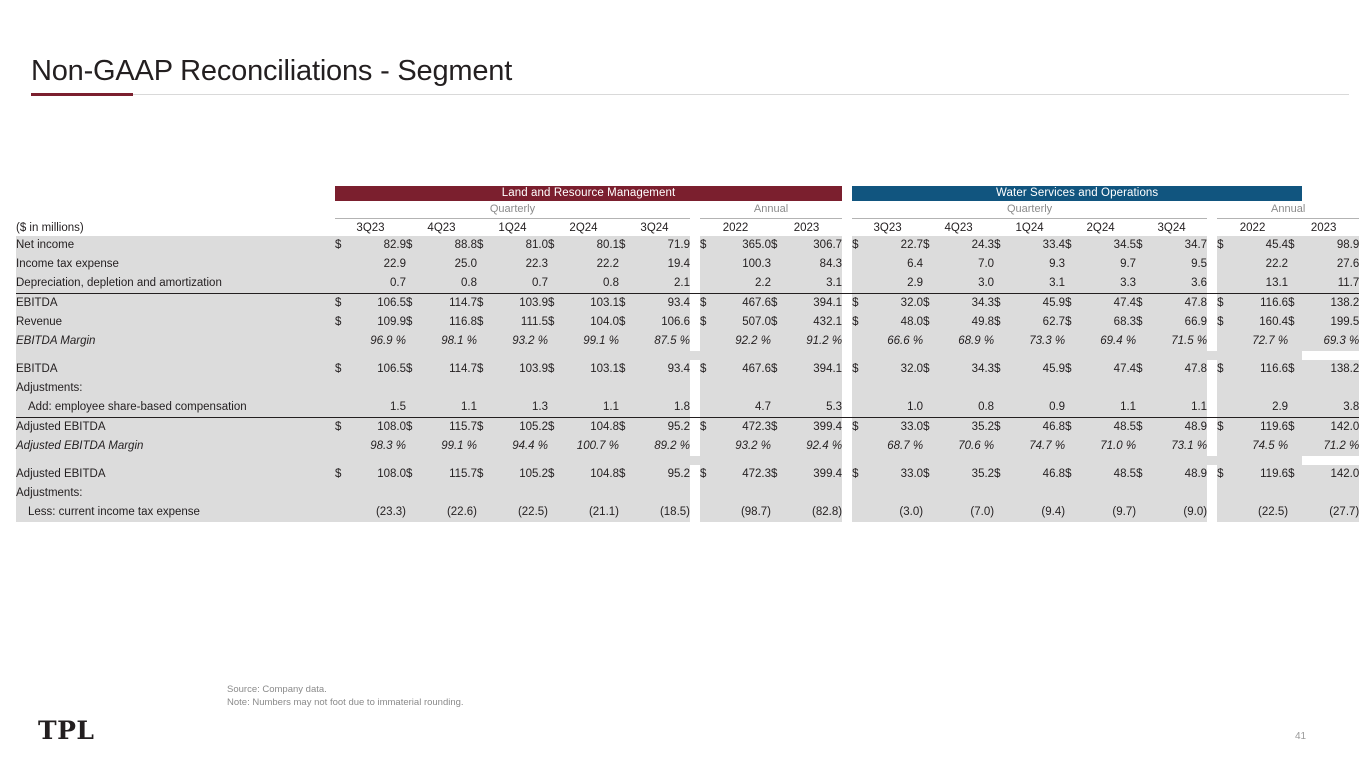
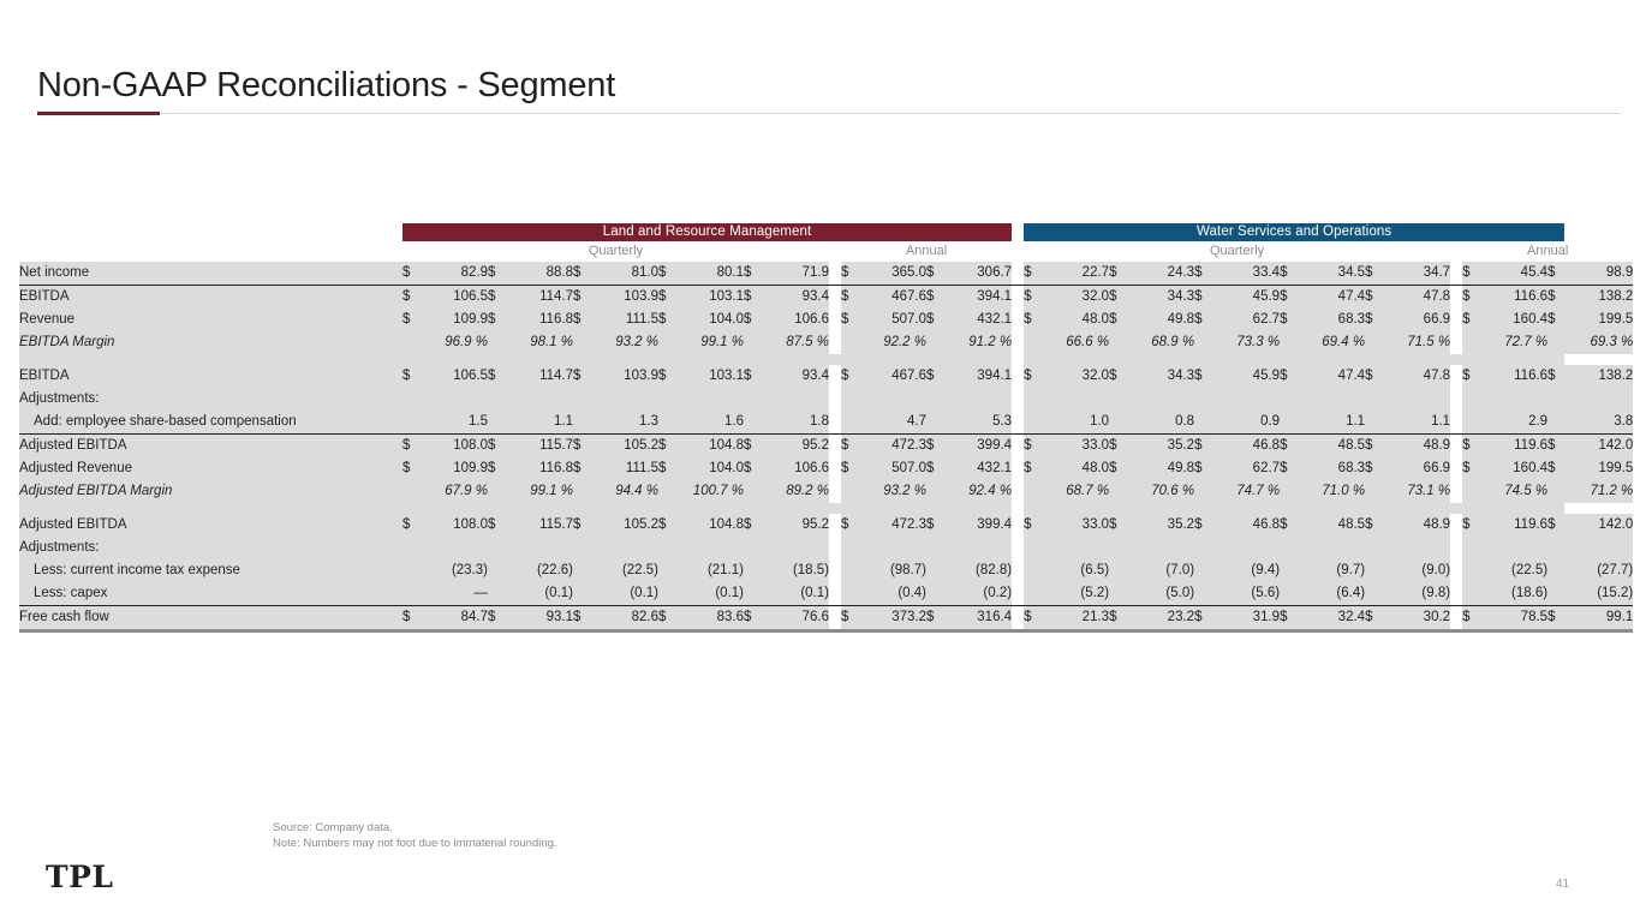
  Non-GAAP Reconciliations - Segment
  	Land and Resource Management		Water Services and Operations
  	Quarterly		Annual		Quarterly		Annual
- ($ in millions)		3Q23	4Q23	1Q24	2Q24	3Q24		2022	2023		3Q23	4Q23	1Q24	2Q24	3Q24		2022	2023
  Net income		$	82.9	$	88.8	$	81.0	$	80.1	$	71.9		$	365.0	$	306.7		$	22.7	$	24.3	$	33.4	$	34.5	$	34.7		$	45.4	$	98.9
- Income tax expense			22.9		25.0		22.3		22.2		19.4			100.3		84.3			6.4		7.0		9.3		9.7		9.5			22.2		27.6
- Depreciation, depletion and amortization			0.7		0.8		0.7		0.8		2.1			2.2		3.1			2.9		3.0		3.1		3.3		3.6			13.1		11.7
  EBITDA		$	106.5	$	114.7	$	103.9	$	103.1	$	93.4		$	467.6	$	394.1		$	32.0	$	34.3	$	45.9	$	47.4	$	47.8		$	116.6	$	138.2
  Revenue		$	109.9	$	116.8	$	111.5	$	104.0	$	106.6		$	507.0	$	432.1		$	48.0	$	49.8	$	62.7	$	68.3	$	66.9		$	160.4	$	199.5
  EBITDA Margin			96.9 %		98.1 %		93.2 %		99.1 %		87.5 %			92.2 %		91.2 %			66.6 %		68.9 %		73.3 %		69.4 %		71.5 %			72.7 %		69.3 %
  EBITDA		$	106.5	$	114.7	$	103.9	$	103.1	$	93.4		$	467.6	$	394.1		$	32.0	$	34.3	$	45.9	$	47.4	$	47.8		$	116.6	$	138.2
  Adjustments:
- Add: employee share-based compensation			1.5		1.1		1.3		1.1		1.8			4.7		5.3			1.0		0.8		0.9		1.1		1.1			2.9		3.8
+ Add: employee share-based compensation			1.5		1.1		1.3		1.6		1.8			4.7		5.3			1.0		0.8		0.9		1.1		1.1			2.9		3.8
  Adjusted EBITDA		$	108.0	$	115.7	$	105.2	$	104.8	$	95.2		$	472.3	$	399.4		$	33.0	$	35.2	$	46.8	$	48.5	$	48.9		$	119.6	$	142.0
+ Adjusted Revenue		$	109.9	$	116.8	$	111.5	$	104.0	$	106.6		$	507.0	$	432.1		$	48.0	$	49.8	$	62.7	$	68.3	$	66.9		$	160.4	$	199.5
- Adjusted EBITDA Margin			98.3 %		99.1 %		94.4 %		100.7 %		89.2 %			93.2 %		92.4 %			68.7 %		70.6 %		74.7 %		71.0 %		73.1 %			74.5 %		71.2 %
+ Adjusted EBITDA Margin			67.9 %		99.1 %		94.4 %		100.7 %		89.2 %			93.2 %		92.4 %			68.7 %		70.6 %		74.7 %		71.0 %		73.1 %			74.5 %		71.2 %
  Adjusted EBITDA		$	108.0	$	115.7	$	105.2	$	104.8	$	95.2		$	472.3	$	399.4		$	33.0	$	35.2	$	46.8	$	48.5	$	48.9		$	119.6	$	142.0
  Adjustments:
- Less: current income tax expense			(23.3)		(22.6)		(22.5)		(21.1)		(18.5)			(98.7)		(82.8)			(3.0)		(7.0)		(9.4)		(9.7)		(9.0)			(22.5)		(27.7)
+ Less: current income tax expense			(23.3)		(22.6)		(22.5)		(21.1)		(18.5)			(98.7)		(82.8)			(6.5)		(7.0)		(9.4)		(9.7)		(9.0)			(22.5)		(27.7)
+ Less: capex			—		(0.1)		(0.1)		(0.1)		(0.1)			(0.4)		(0.2)			(5.2)		(5.0)		(5.6)		(6.4)		(9.8)			(18.6)		(15.2)
+ Free cash flow		$	84.7	$	93.1	$	82.6	$	83.6	$	76.6		$	373.2	$	316.4		$	21.3	$	23.2	$	31.9	$	32.4	$	30.2		$	78.5	$	99.1
  Source: Company data.
  Note: Numbers may not foot due to immaterial rounding.
  TPL
  41
